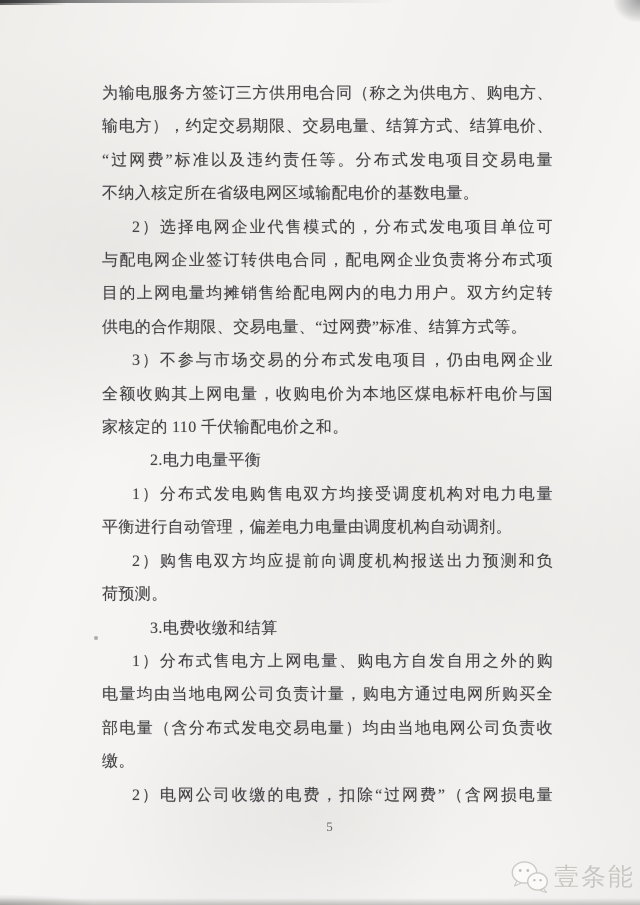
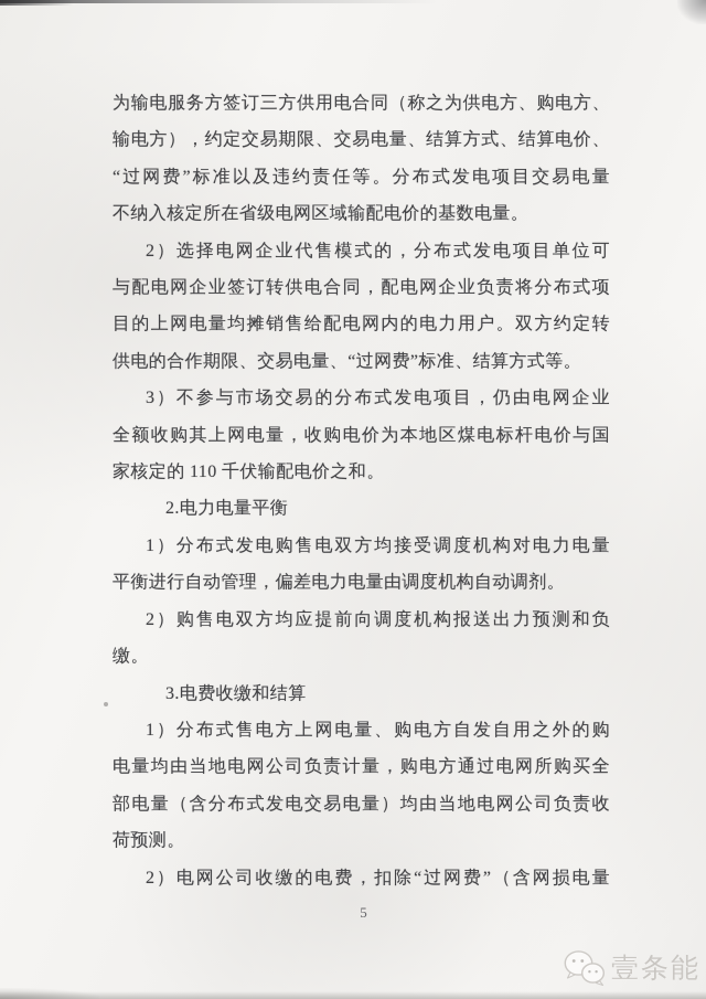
  为输电服务方签订三方供用电合同（称之为供电方、购电方、
  输电方），约定交易期限、交易电量、结算方式、结算电价、
  “过网费”标准以及违约责任等。分布式发电项目交易电量
  不纳入核定所在省级电网区域输配电价的基数电量。
  2）选择电网企业代售模式的，分布式发电项目单位可
  与配电网企业签订转供电合同，配电网企业负责将分布式项
  目的上网电量均摊销售给配电网内的电力用户。双方约定转
  供电的合作期限、交易电量、“过网费”标准、结算方式等。
  3）不参与市场交易的分布式发电项目，仍由电网企业
  全额收购其上网电量，收购电价为本地区煤电标杆电价与国
  家核定的 110 千伏输配电价之和。
  2.电力电量平衡
  1）分布式发电购售电双方均接受调度机构对电力电量
  平衡进行自动管理，偏差电力电量由调度机构自动调剂。
  2）购售电双方均应提前向调度机构报送出力预测和负
- 荷预测。
+ 缴。
  3.电费收缴和结算
  1）分布式售电方上网电量、购电方自发自用之外的购
  电量均由当地电网公司负责计量，购电方通过电网所购买全
  部电量（含分布式发电交易电量）均由当地电网公司负责收
- 缴。
+ 荷预测。
  2）电网公司收缴的电费，扣除“过网费”（含网损电量
  5
  壹条能
